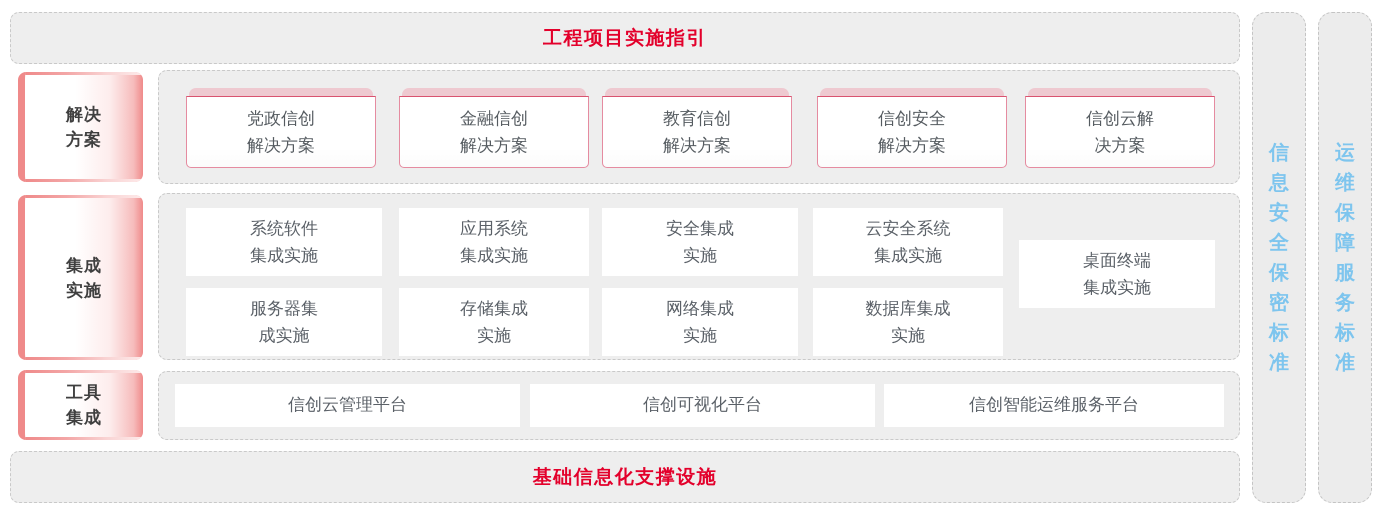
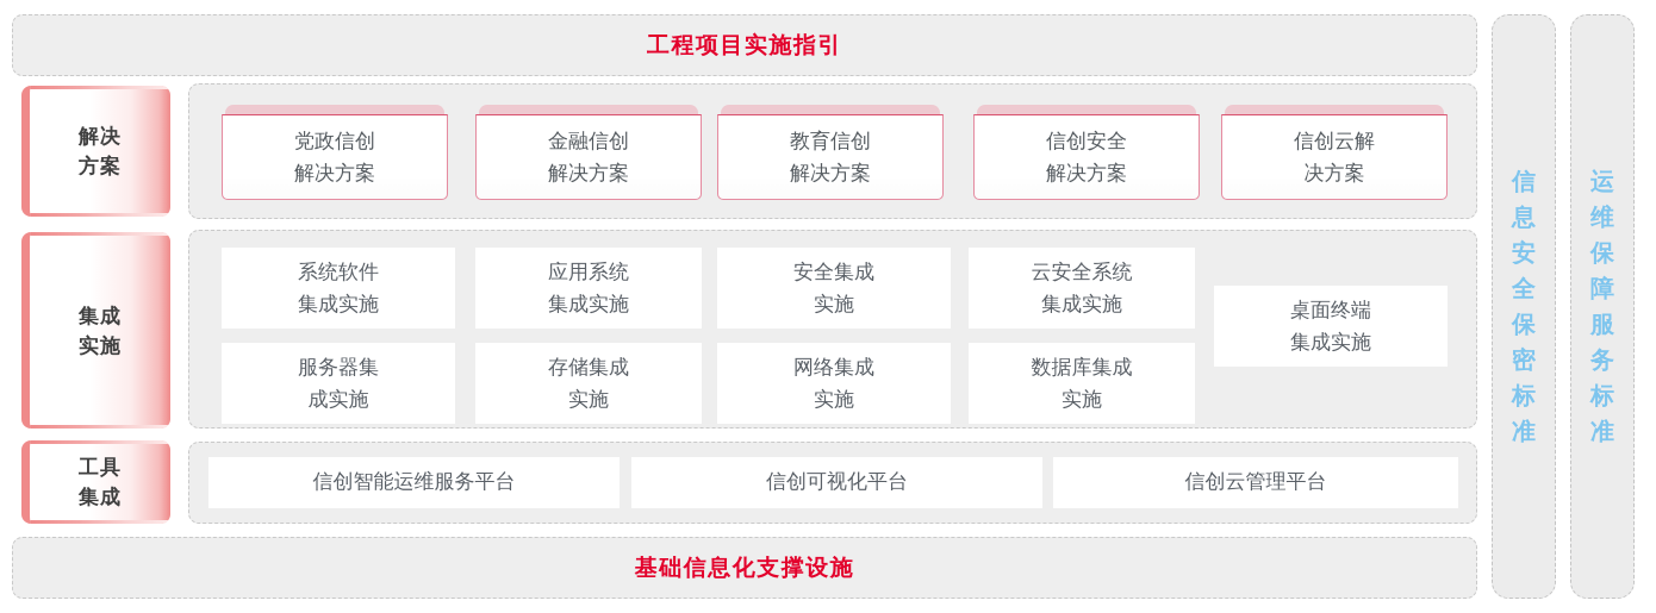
  工程项目实施指引
  解决
  方案
  党政信创
  解决方案
  金融信创
  解决方案
  教育信创
  解决方案
  信创安全
  解决方案
  信创云解
  决方案
  集成
  实施
  系统软件
  集成实施
  应用系统
  集成实施
  安全集成
  实施
  云安全系统
  集成实施
  服务器集
  成实施
  存储集成
  实施
  网络集成
  实施
  数据库集成
  实施
  桌面终端
  集成实施
  工具
  集成
- 信创云管理平台
+ 信创智能运维服务平台
  信创可视化平台
- 信创智能运维服务平台
+ 信创云管理平台
  基础信息化支撑设施
  信息安全保密标准
  运维保障服务标准
